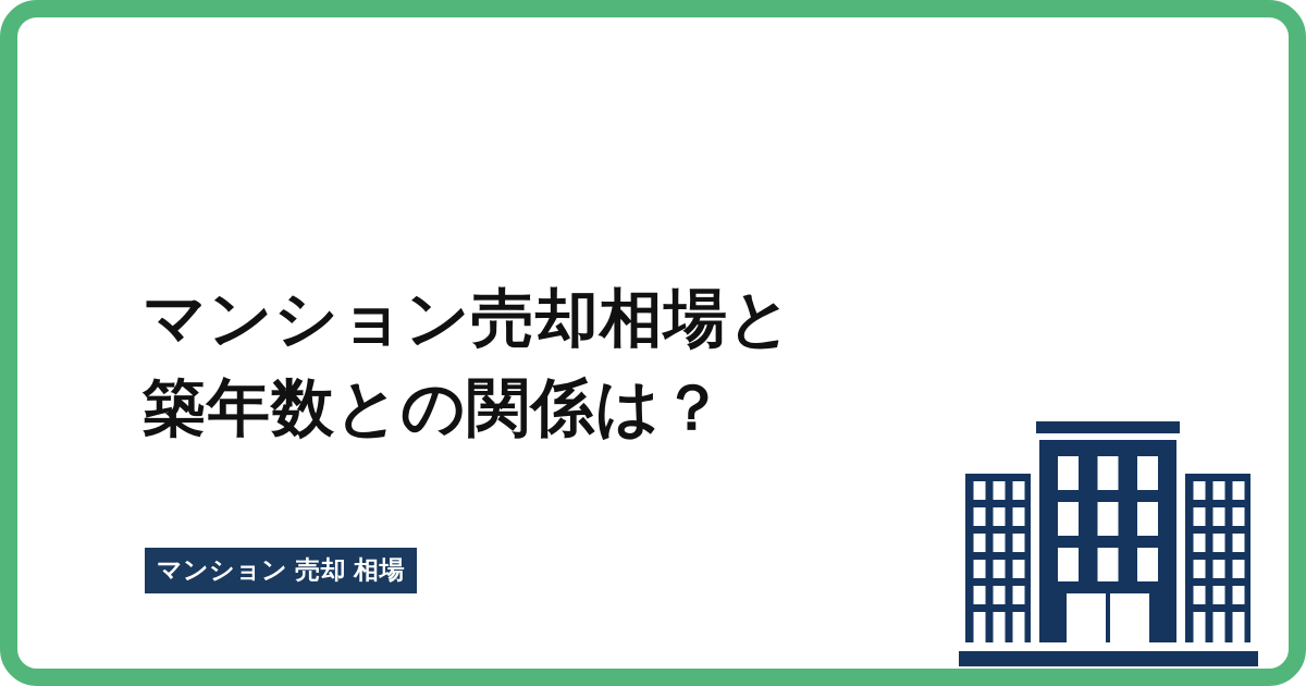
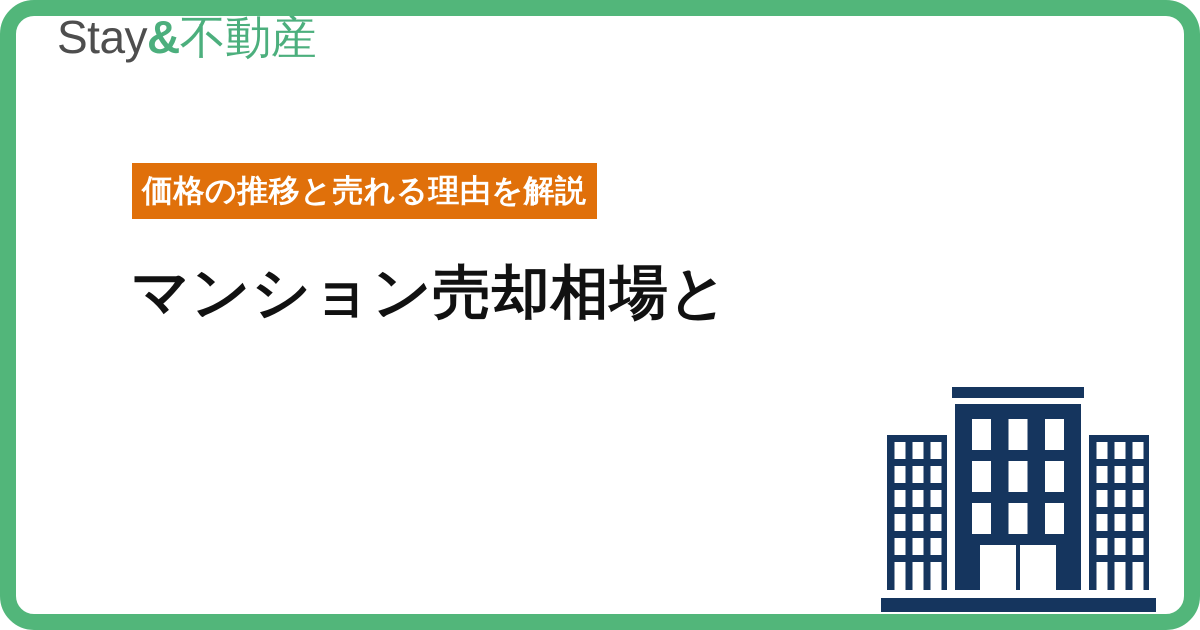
+ Stay&不動産
+ 価格の推移と売れる理由を解説
  マンション売却相場と
- 築年数との関係は？
- マンション 売却 相場
